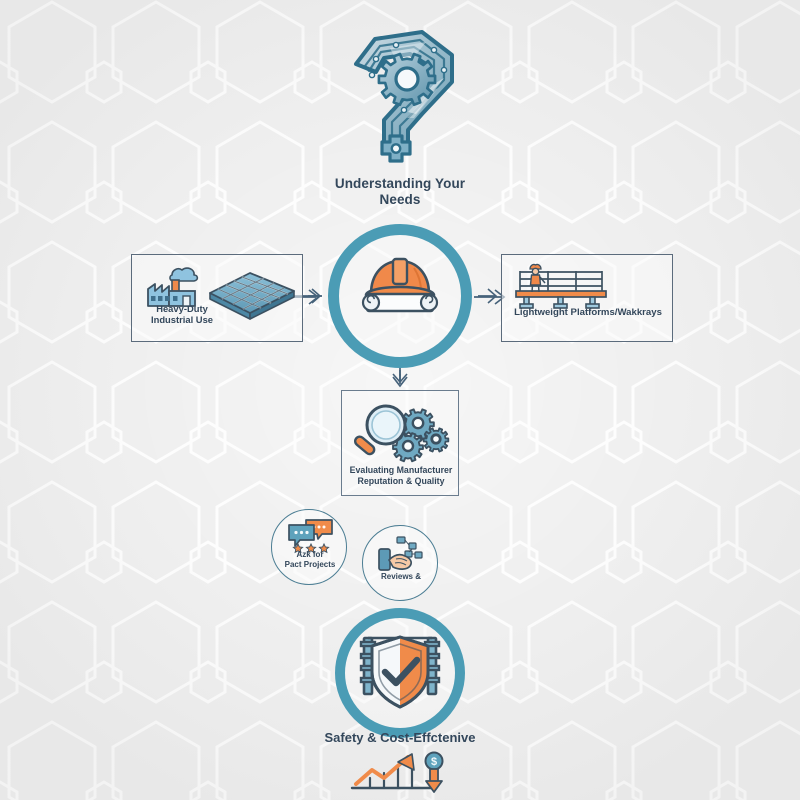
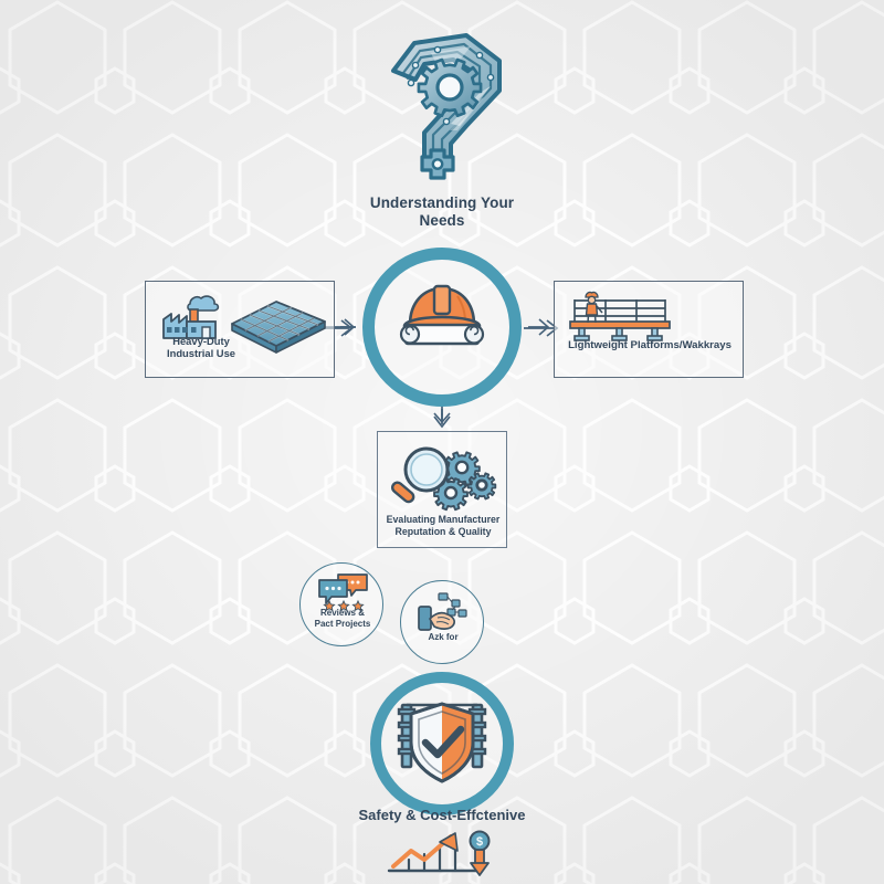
  Understanding Your
  Needs
  Heavy-Duty
  Industrial Use
  Lightweight Platforms/Wakkrays
  Evaluating Manufacturer
  Reputation & Quality
- Azk for
+ Reviews &
  Pact Projects
- Reviews &
+ Azk for
  Safety & Cost-Effctenive
  $
